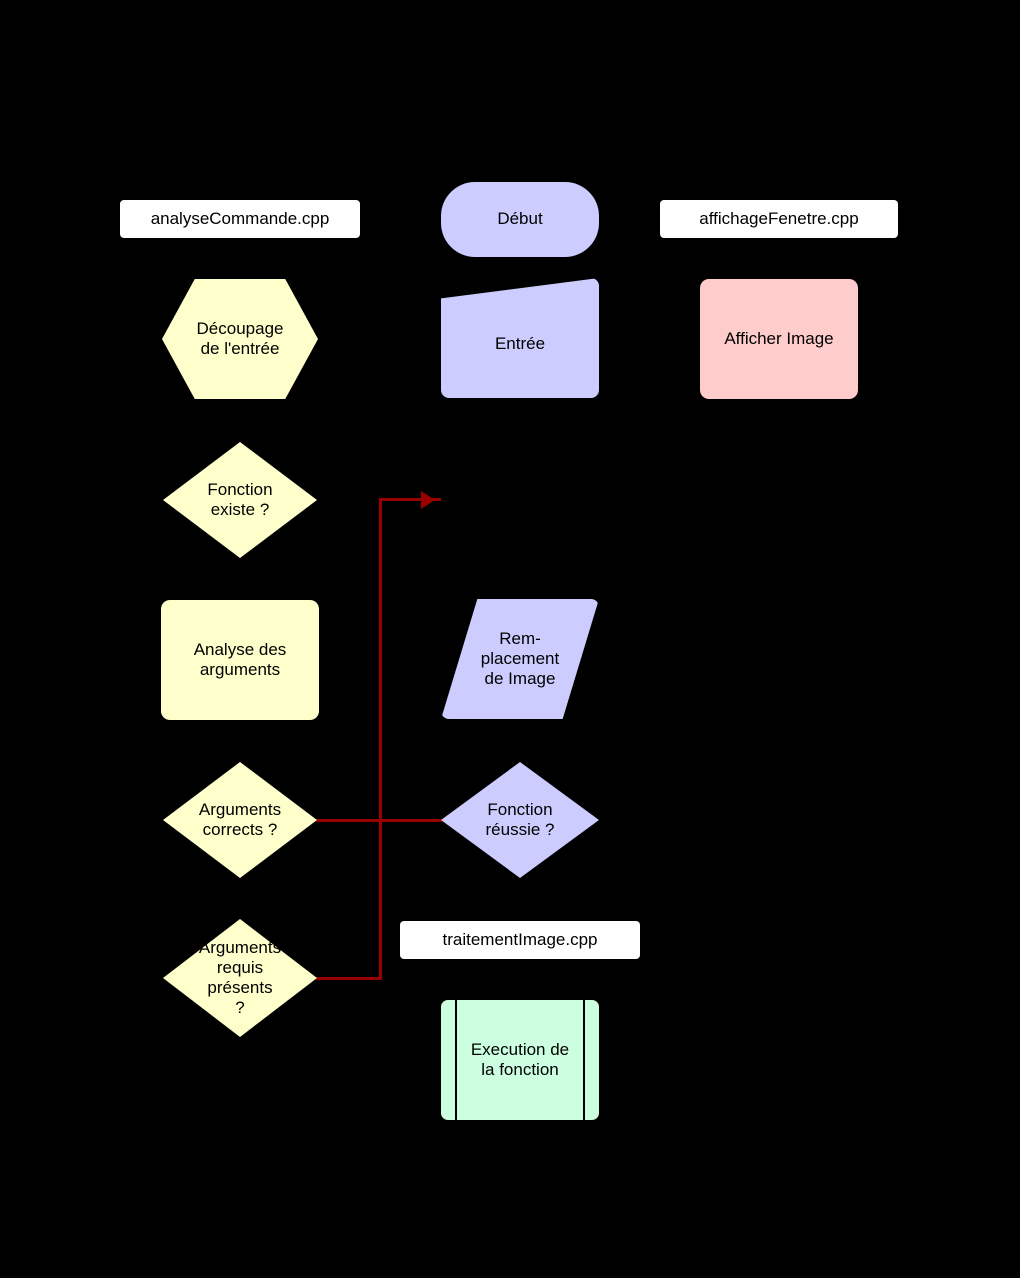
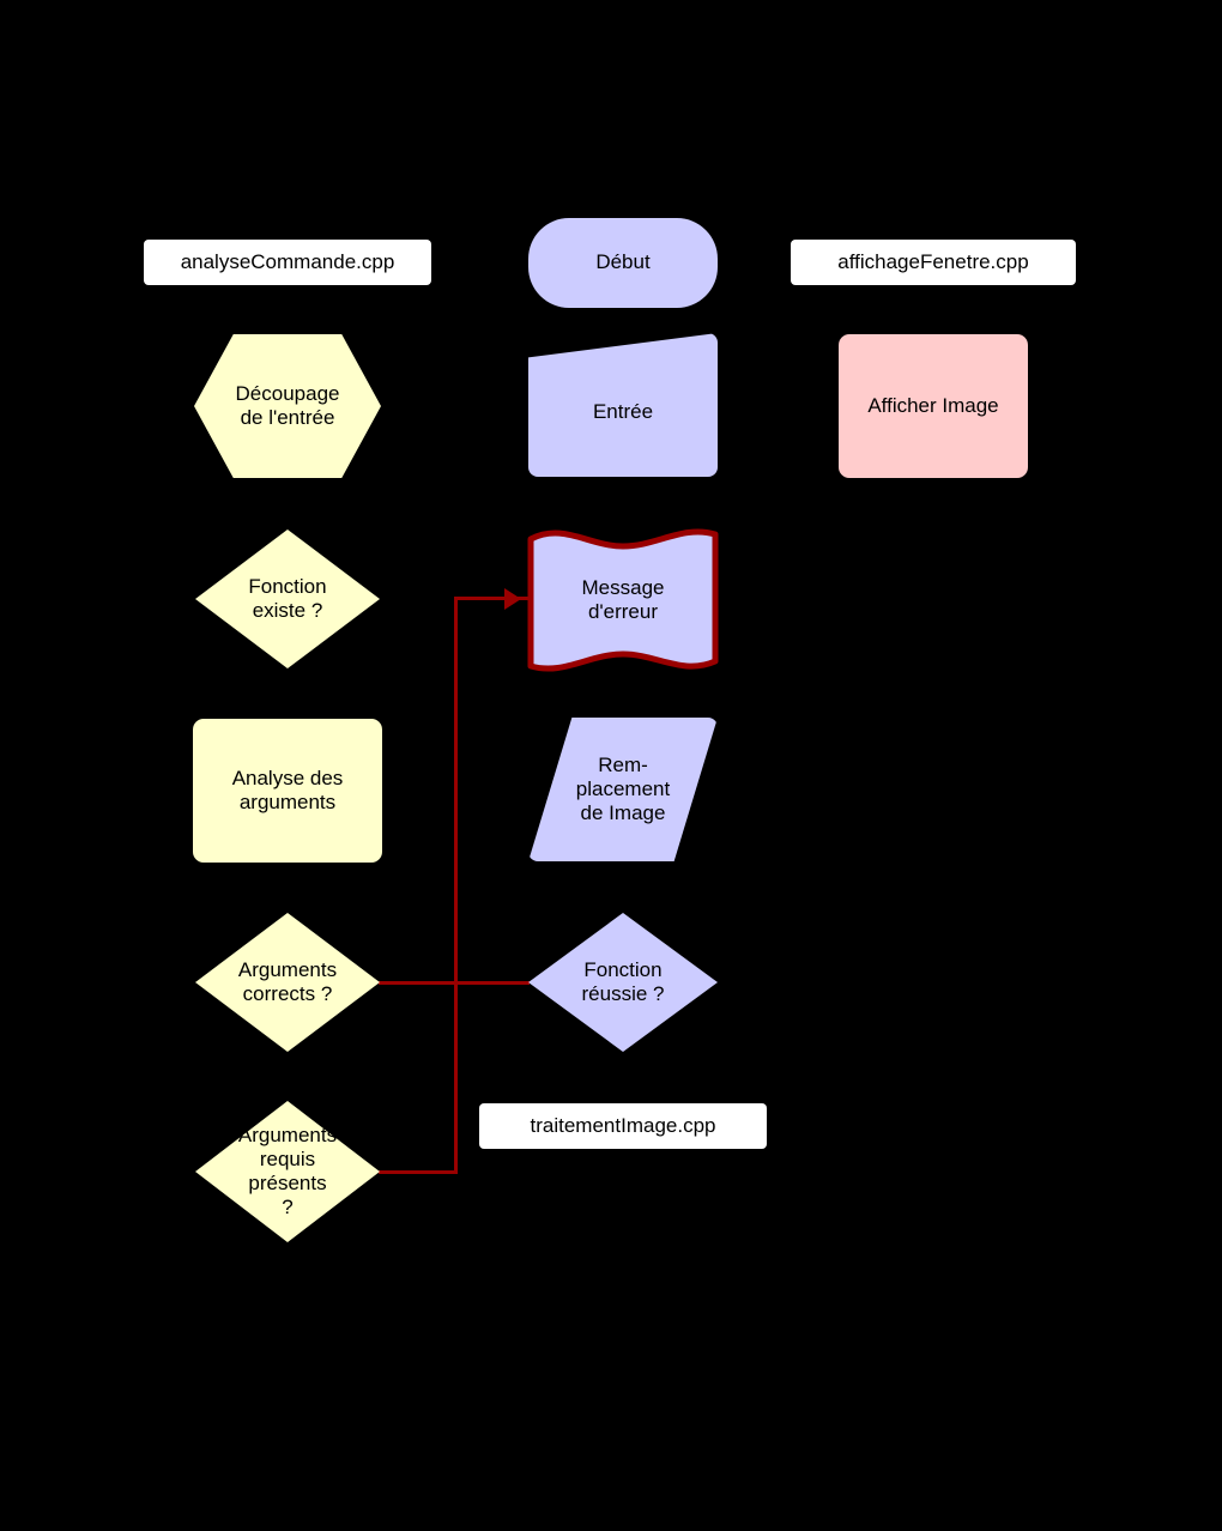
  analyseCommande.cpp
  affichageFenetre.cpp
  traitementImage.cpp
  Début
  Découpage
  de l'entrée
  Entrée
  Afficher Image
  Fonction
  existe ?
+ Message
+ d'erreur
  Analyse des
  arguments
  Rem-
  placement
  de Image
  Arguments
  corrects ?
  Fonction
  réussie ?
  Arguments
  requis
  présents
  ?
- Execution de
- la fonction
